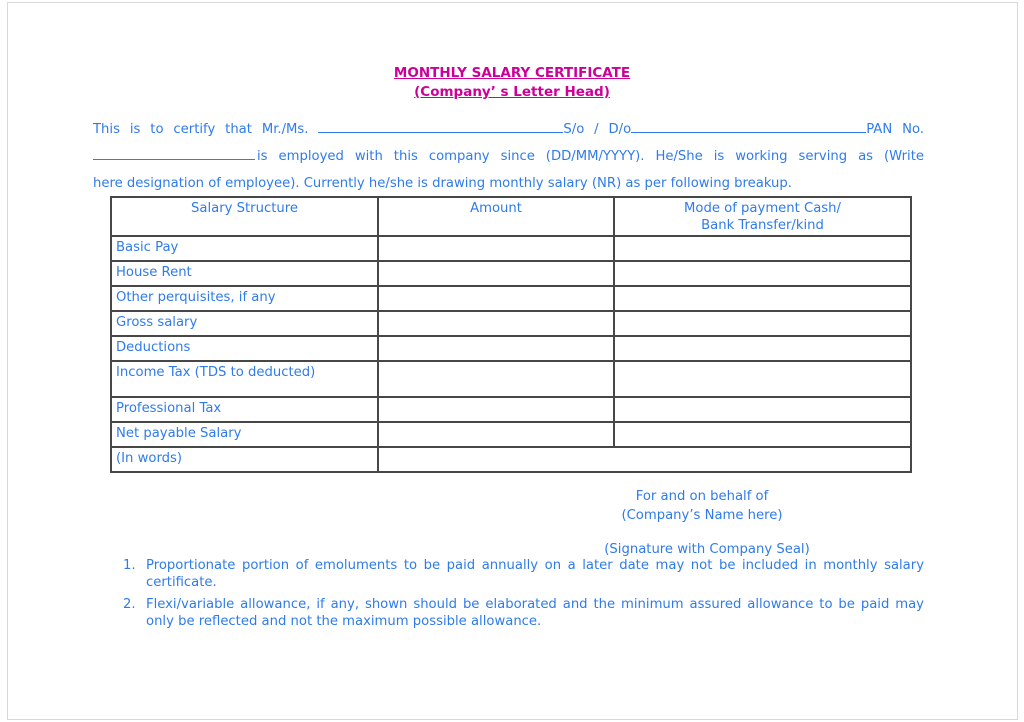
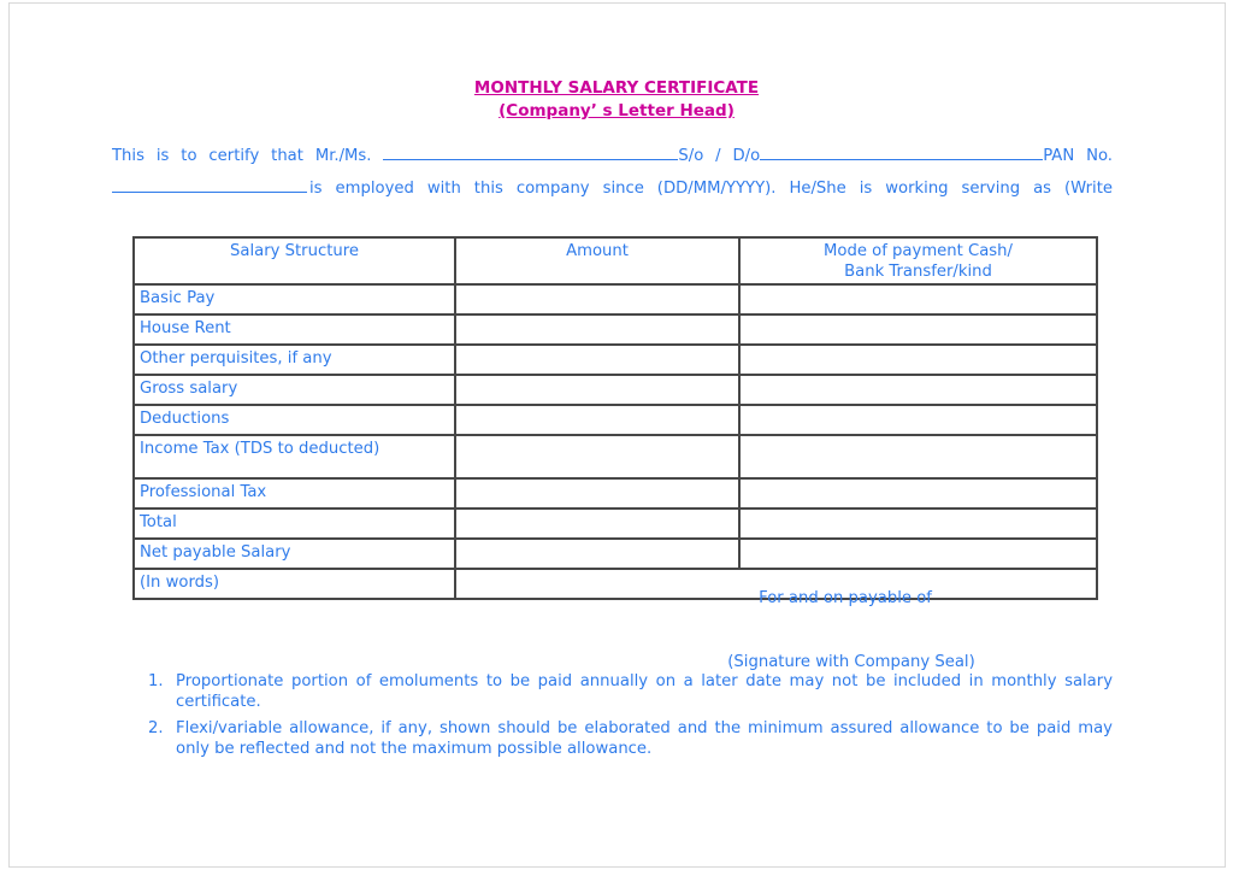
  MONTHLY SALARY CERTIFICATE
  (Company’ s Letter Head)
  This is to certify that Mr./Ms. S/o / D/o PAN No.
  is employed with this company since (DD/MM/YYYY). He/She is working serving as (Write
- here designation of employee). Currently he/she is drawing monthly salary (NR) as per following breakup.
  Salary Structure	Amount	Mode of payment Cash/Bank Transfer/kind
  Basic Pay
  House Rent
  Other perquisites, if any
  Gross salary
  Deductions
  Income Tax (TDS to deducted)
  Professional Tax
+ Total
  Net payable Salary
  (In words)
- For and on behalf of
+ For and on payable of
- (Company’s Name here)
  (Signature with Company Seal)
  1.
  Proportionate portion of emoluments to be paid annually on a later date may not be included in monthly salary certificate.
  2.
  Flexi/variable allowance, if any, shown should be elaborated and the minimum assured allowance to be paid may only be reflected and not the maximum possible allowance.
